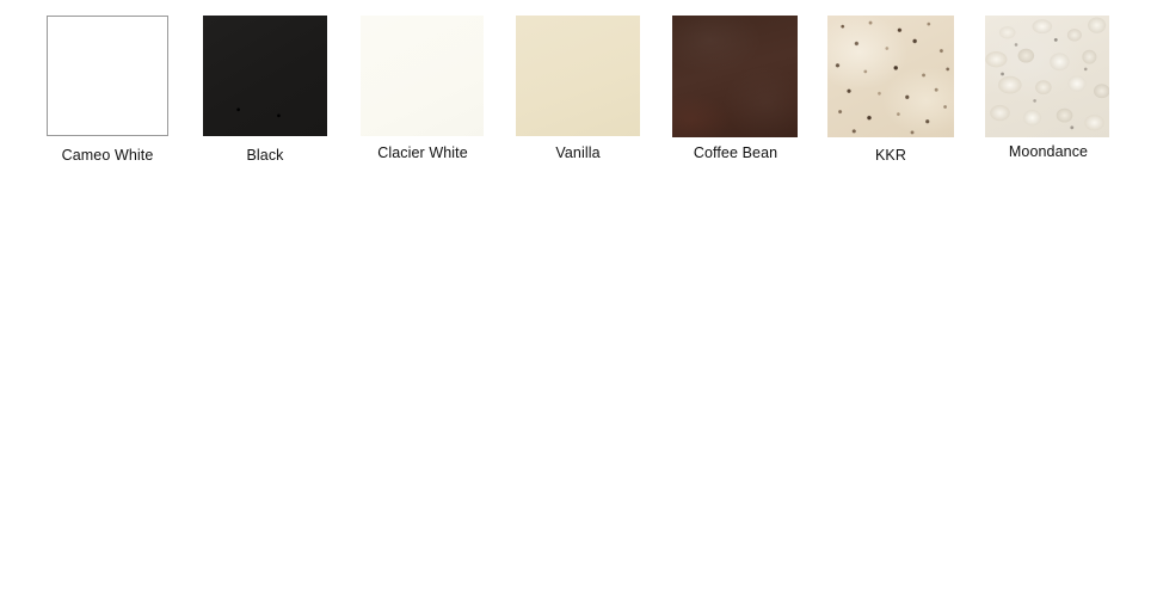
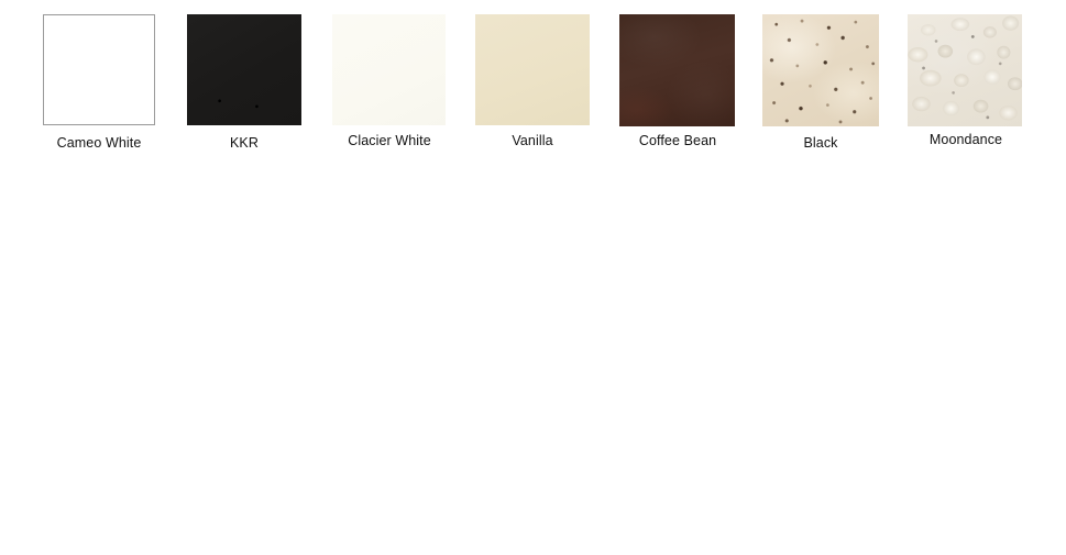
  Cameo White
- Black
+ KKR
  Clacier White
  Vanilla
  Coffee Bean
- KKR
+ Black
  Moondance
